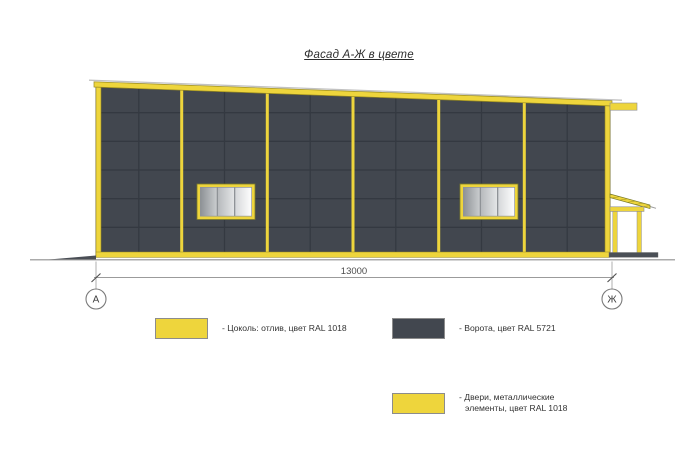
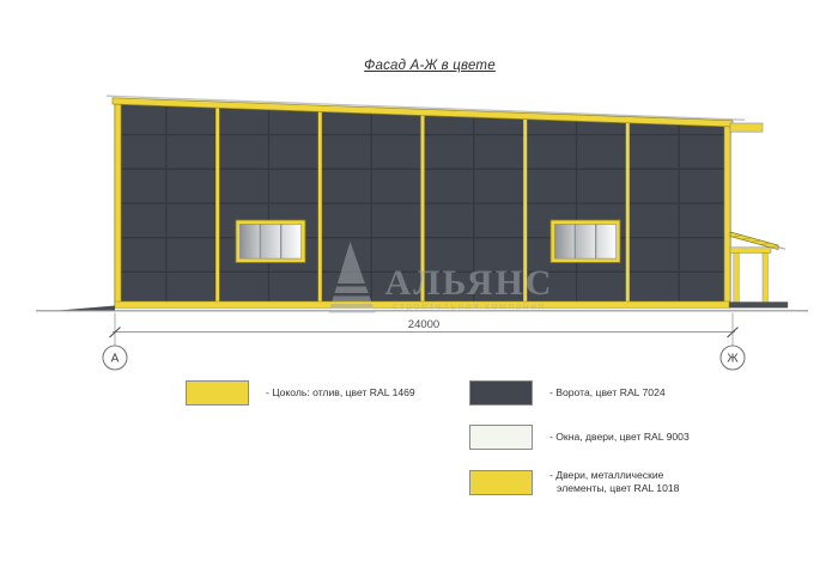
  Фасад А-Ж в цвете
- 13000
+ 24000
  А
  Ж
+ АЛЬЯНС
+ строительная компания
- - Цоколь: отлив, цвет RAL 1018
+ - Цоколь: отлив, цвет RAL 1469
- - Ворота, цвет RAL 5721
+ - Ворота, цвет RAL 7024
+ - Окна, двери, цвет RAL 9003
  - Двери, металлические
  элементы, цвет RAL 1018
